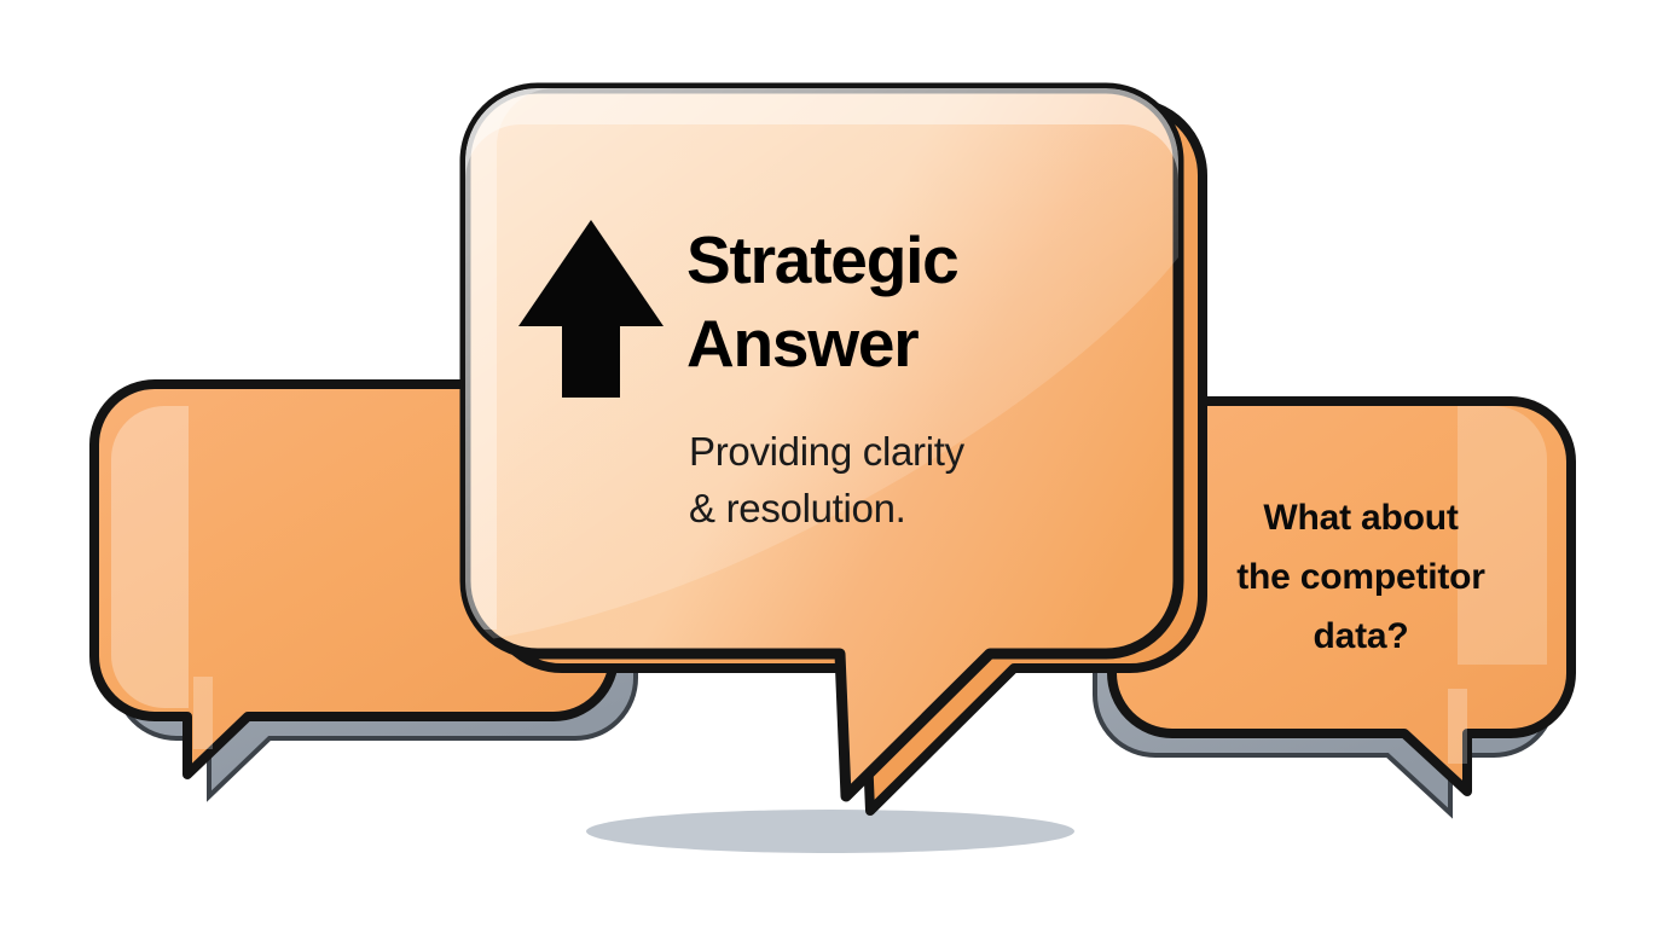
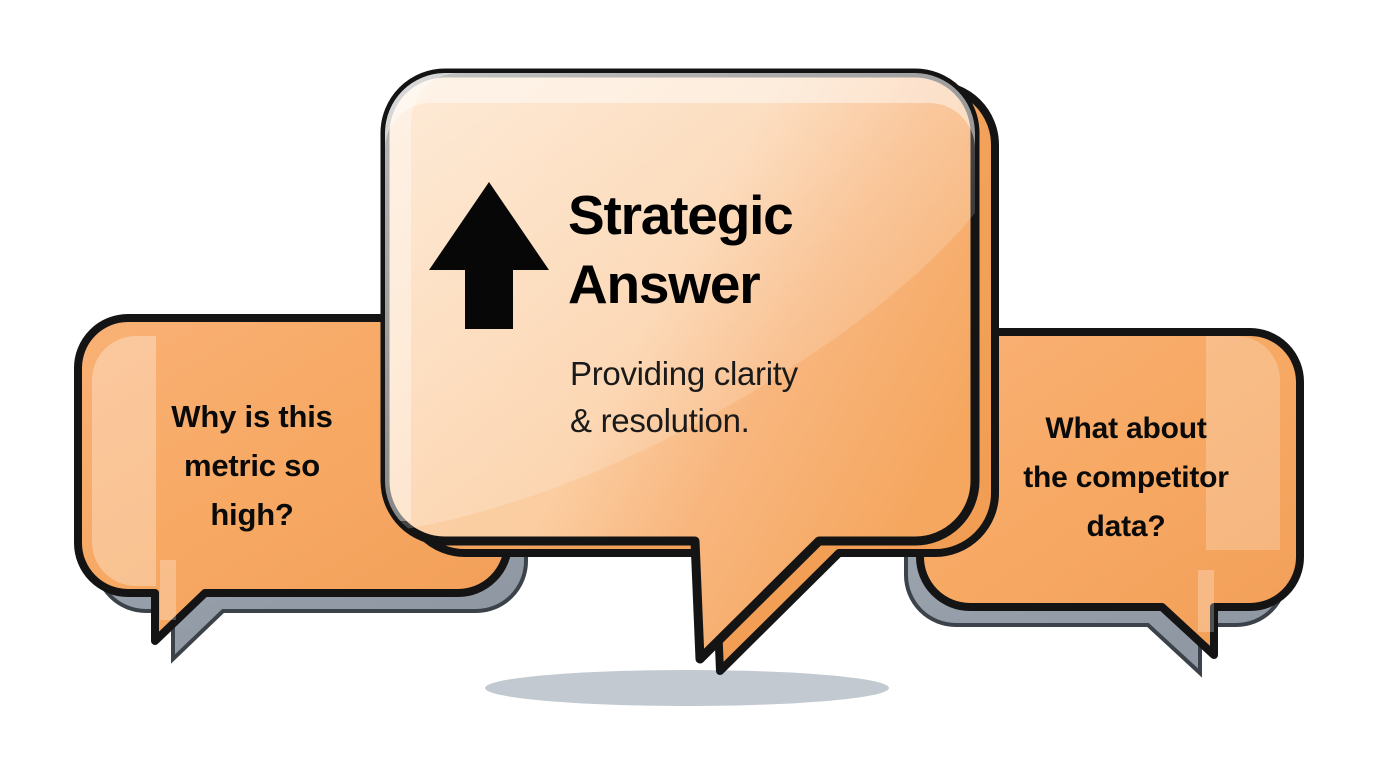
+ Why is this
+ metric so
+ high?
  What about
  the competitor
  data?
  Strategic
  Answer
  Providing clarity
  & resolution.
